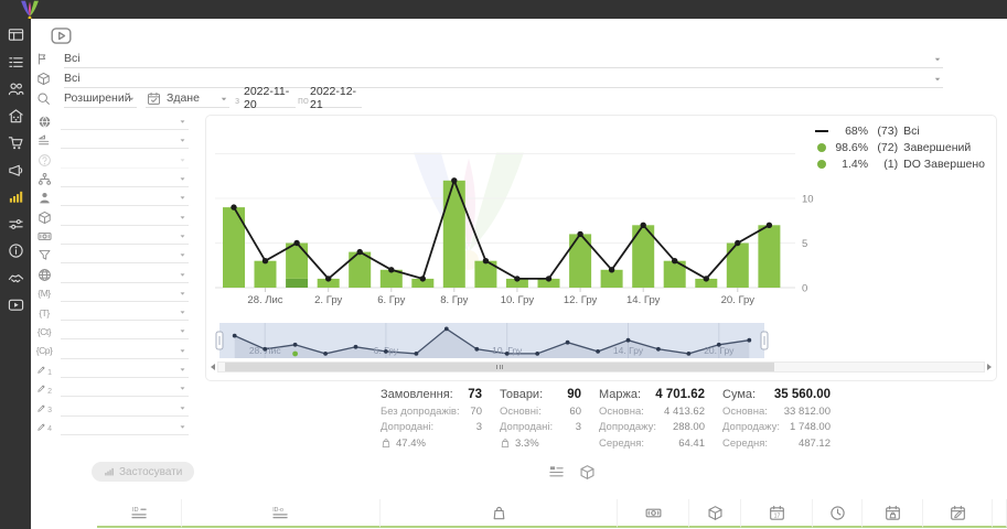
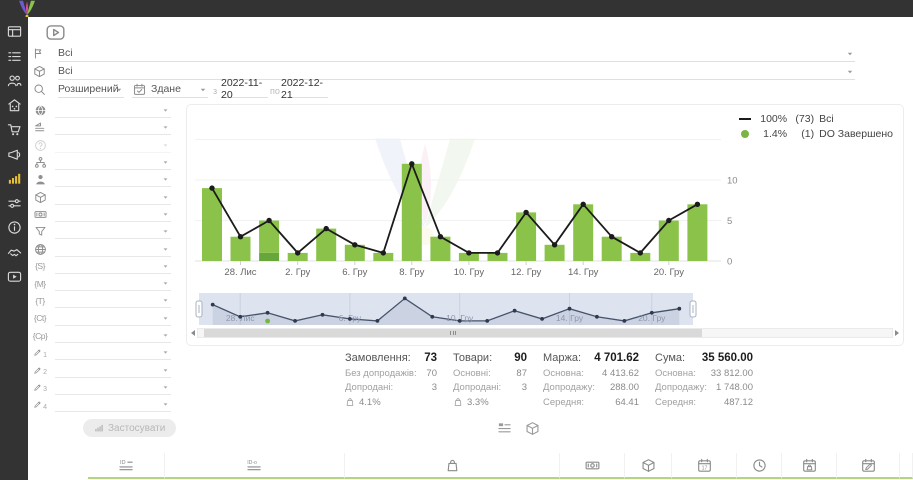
  Всі
  Всі
  Розширений
  Здане
  з
  2022-11-20
  по
  2022-12-21
+ {S}
  {M}
  {T}
  {Ct}
  {Cp}
  Застосувати
  0
  5
  10
  28. Лис
  2. Гру
  6. Гру
  8. Гру
  10. Гру
  12. Гру
  14. Гру
  20. Гру
  28. Лис
  6.ру
  10. Гру
  14. Гру
  20. Гру
- 68%
+ 100%
  (73)
  Всі
- 98.6%
- (72)
- Завершений
  1.4%
  (1)
  DO Завершено
  Замовлення:
  73
  Без допродажів:
  70
  Допродані:
  3
- 47.4%
+ 4.1%
  Товари:
  90
  Основні:
- 60
+ 87
  Допродані:
  3
  3.3%
  Маржа:
  4 701.62
  Основна:
  4 413.62
  Допродажу:
  288.00
  Середня:
  64.41
  Сума:
  35 560.00
  Основна:
  33 812.00
  Допродажу:
  1 748.00
  Середня:
  487.12
